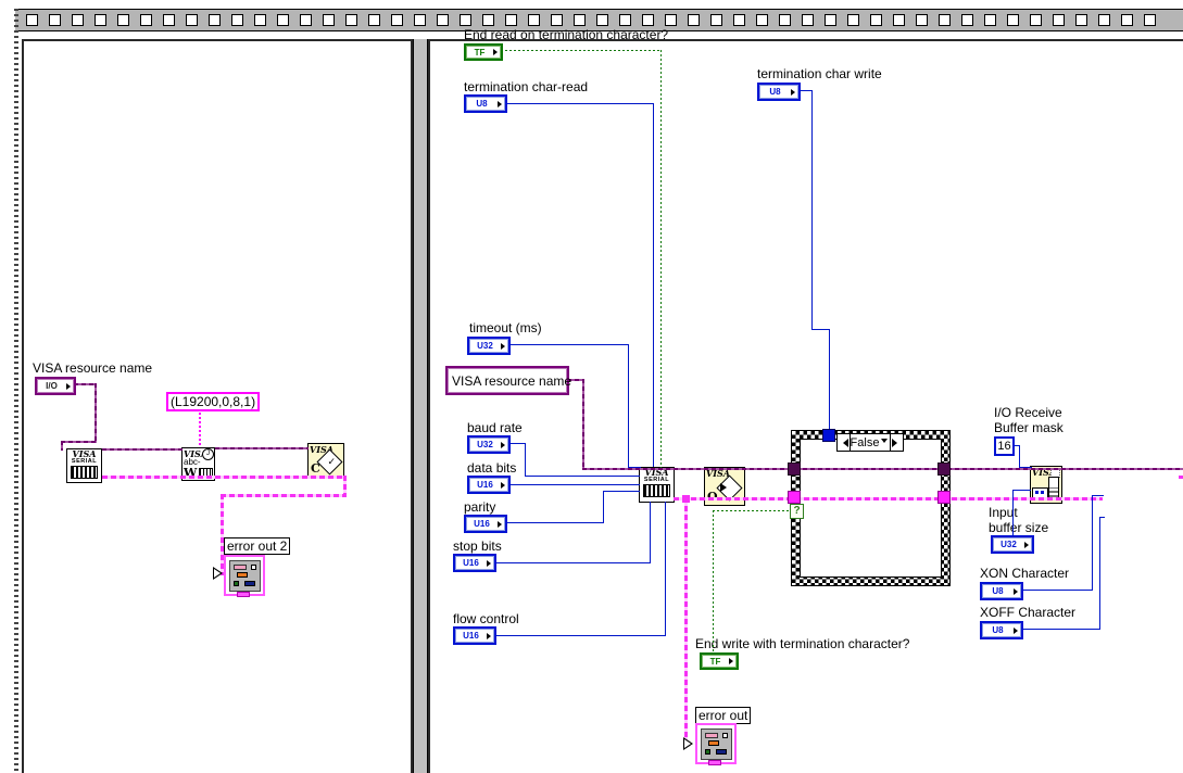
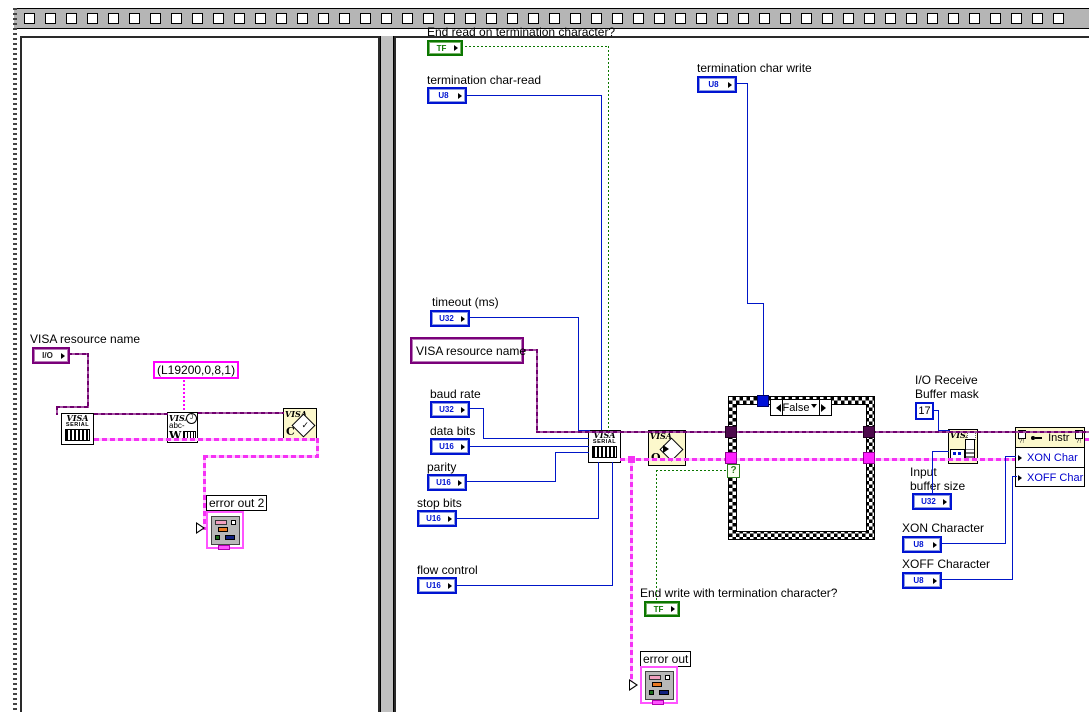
  VISA resource name
  I/O
  (L19200,0,8,1)
  VISA
  VIS
  abc-
  W
  VIS
  ✓
  C
  error out 2
  End read on termination character?
  TF
  termination char-read
  U8
  termination char write
  U8
  timeout (ms)
  U32
  VISA resource name
  baud rate
  U32
  data bits
  U16
  parity
  U16
  stop bits
  U16
  flow control
  U16
  VISA
  VISA
  False
  ?
  End write with termination character?
  TF
  error out
  I/O Receive
  Buffer mask
- 16
+ 17
  VIS
  Input
  buffer size
  U32
  XON Character
  U8
  XOFF Character
  U8
+ Instr
+ XON Char
+ XOFF Char
